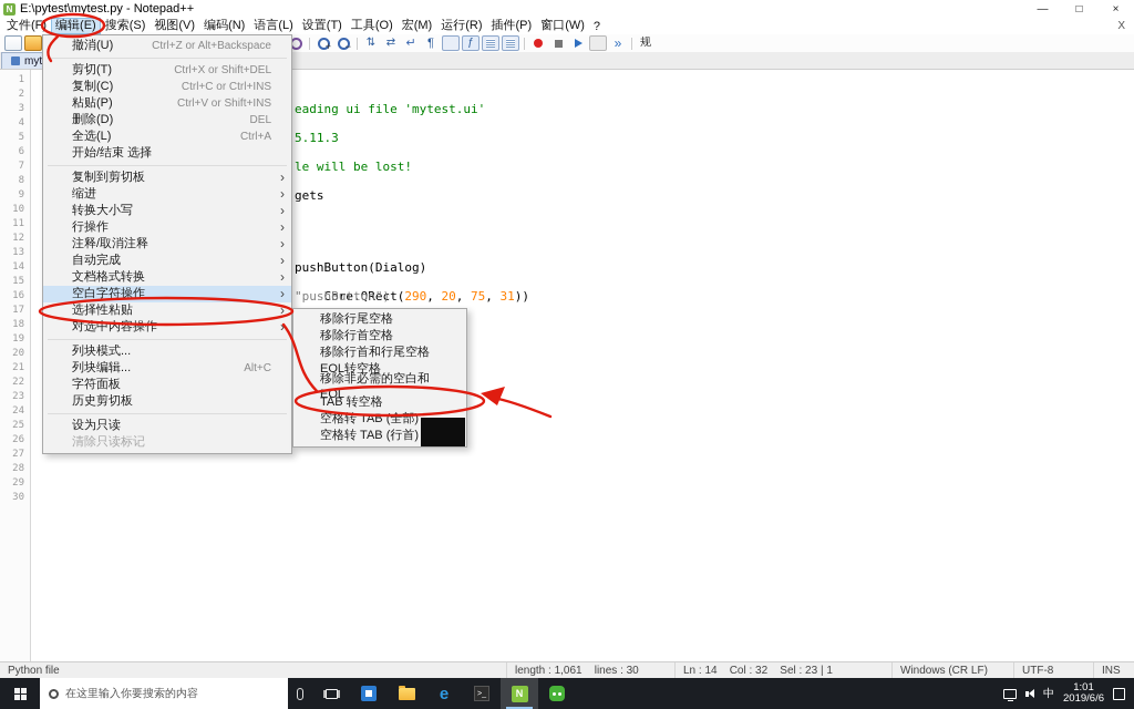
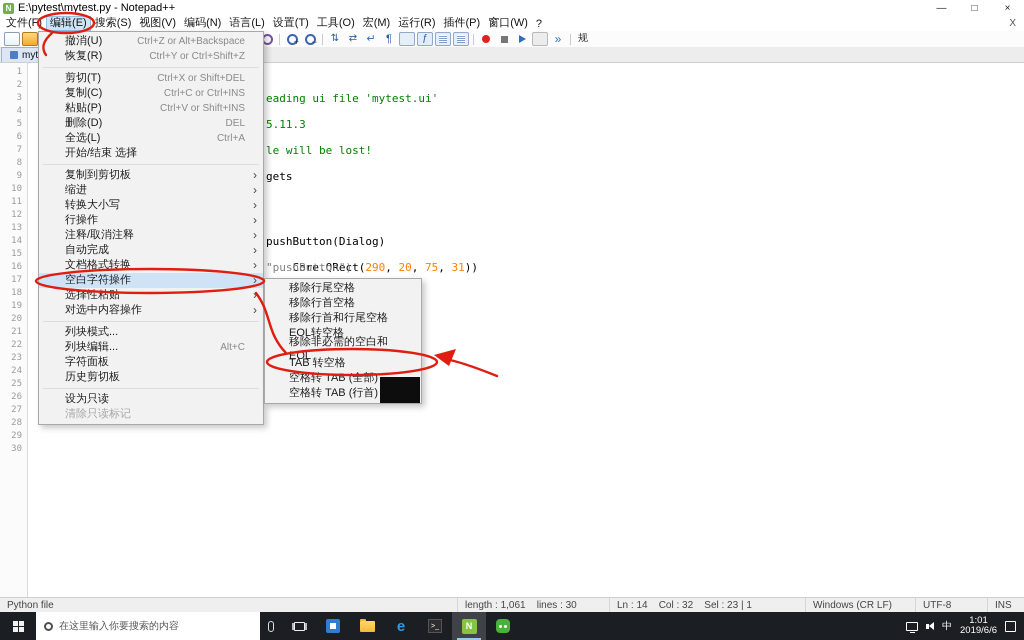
  E:\pytest\mytest.py - Notepad++
  —
  □
  ×
  文件(F)
  编辑(E)
  搜索(S)
  视图(V)
  编码(N)
  语言(L)
  设置(T)
  工具(O)
  宏(M)
  运行(R)
  插件(P)
  窗口(W)
  ?
  X
  1
  2
  3
  4
  5
  6
  7
  8
  9
  10
  11
  12
  13
  14
  15
  16
  17
  18
  19
  20
  21
  22
  23
  24
  25
  26
  27
  28
  29
  30
  eading ui file 'mytest.ui'
  5.11.3
  le will be lost!
  gets
  pushButton(Dialog)
  Core.QRect(290, 20, 75, 31))
  "pushButton")
  撤消(U)
  Ctrl+Z or Alt+Backspace
+ 恢复(R)
+ Ctrl+Y or Ctrl+Shift+Z
  剪切(T)
  Ctrl+X or Shift+DEL
  复制(C)
  Ctrl+C or Ctrl+INS
  粘贴(P)
  Ctrl+V or Shift+INS
  删除(D)
  DEL
  全选(L)
  Ctrl+A
  开始/结束 选择
  复制到剪切板
  缩进
  转换大小写
  行操作
  注释/取消注释
  自动完成
  文档格式转换
  空白字符操作
  选择性粘贴
  对选中内容操作
  列块模式...
  列块编辑...
  Alt+C
  字符面板
  历史剪切板
  设为只读
  清除只读标记
  移除行尾空格
  移除行首空格
  移除行首和行尾空格
  EOL转空格
  移除非必需的空白和 EOL
  TAB 转空格
  空格转 TAB (全部)
  空格转 TAB (行首)
  Python file
  length : 1,061 lines : 30
  Ln : 14 Col : 32 Sel : 23 | 1
  Windows (CR LF)
  UTF-8
  INS
  在这里输入你要搜索的内容
  e
  N
  中
  1:01
  2019/6/6
